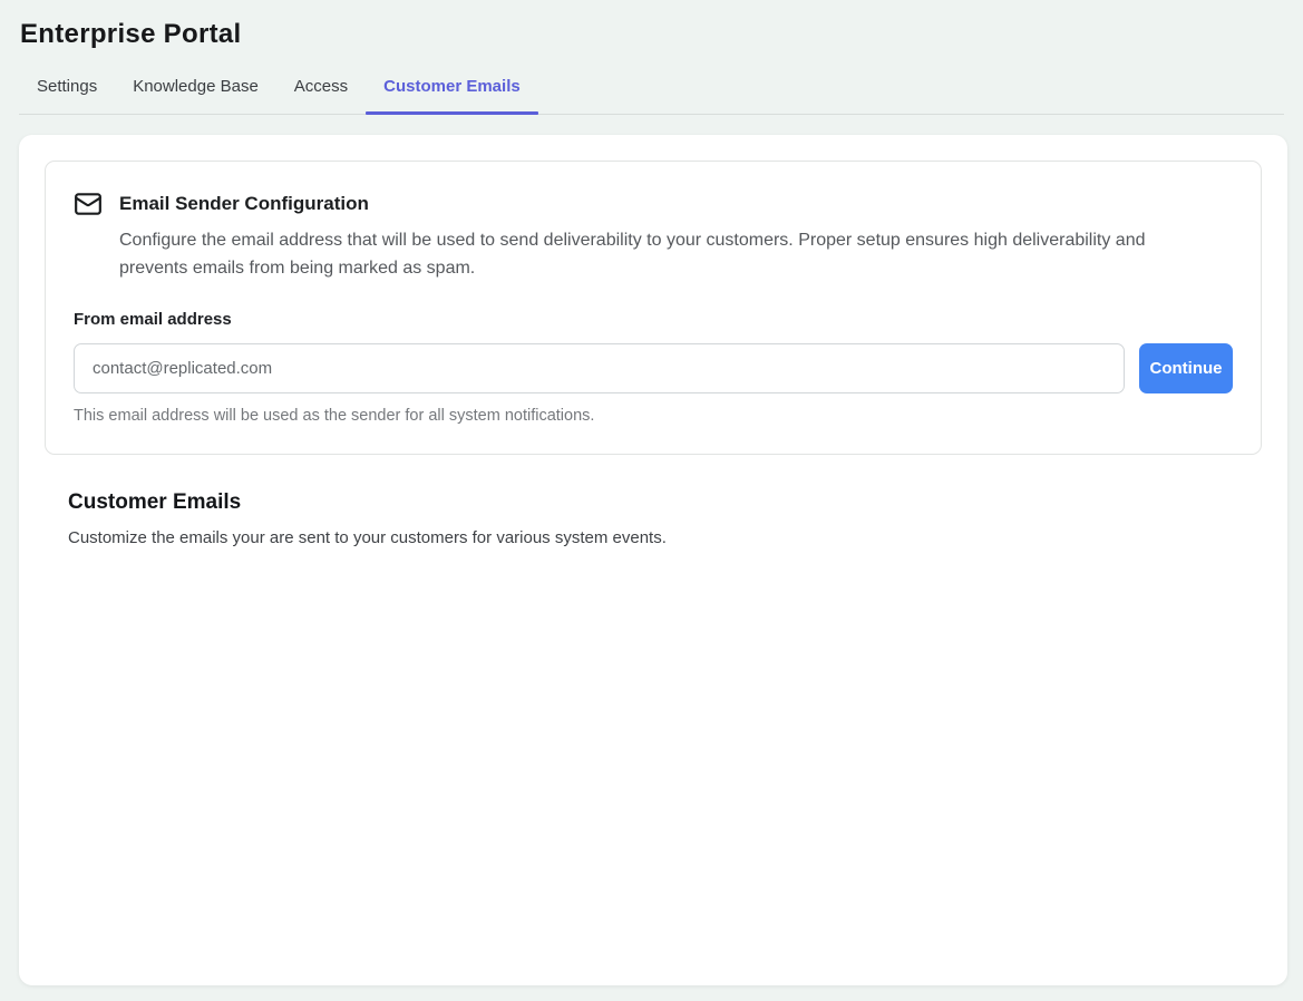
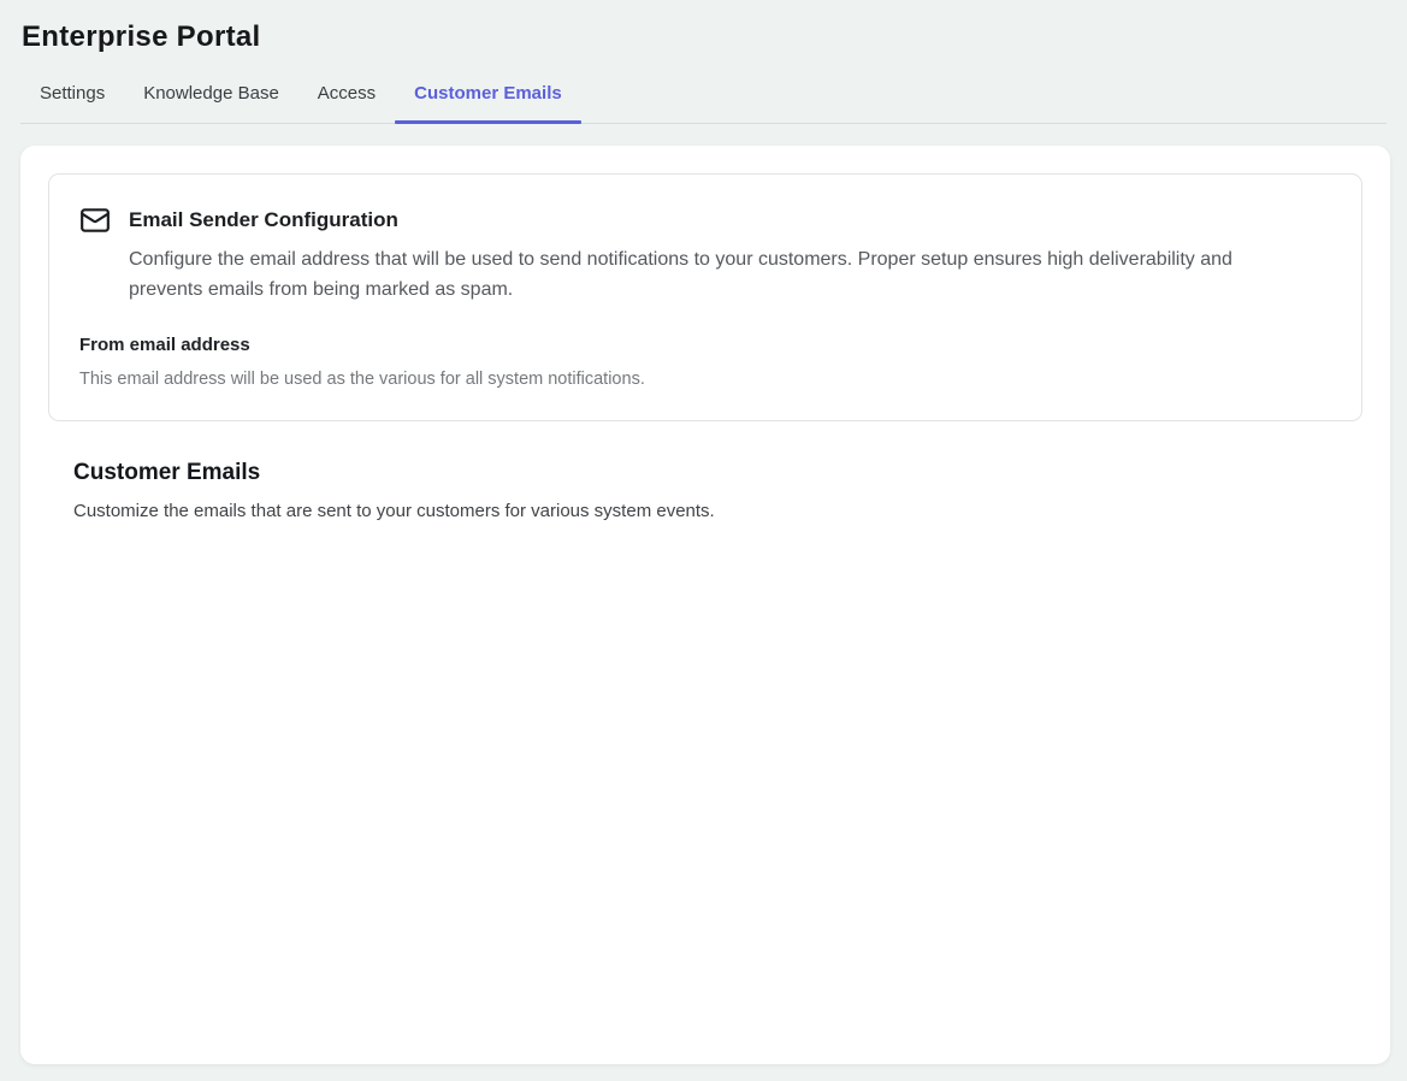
  Enterprise Portal
  Settings
  Knowledge Base
  Access
  Customer Emails
  Email Sender Configuration
- Configure the email address that will be used to send deliverability to your customers. Proper setup ensures high deliverability and prevents emails from being marked as spam.
+ Configure the email address that will be used to send notifications to your customers. Proper setup ensures high deliverability and prevents emails from being marked as spam.
  From email address
- contact@replicated.com
- Continue
- This email address will be used as the sender for all system notifications.
+ This email address will be used as the various for all system notifications.
  Customer Emails
- Customize the emails your are sent to your customers for various system events.
+ Customize the emails that are sent to your customers for various system events.
